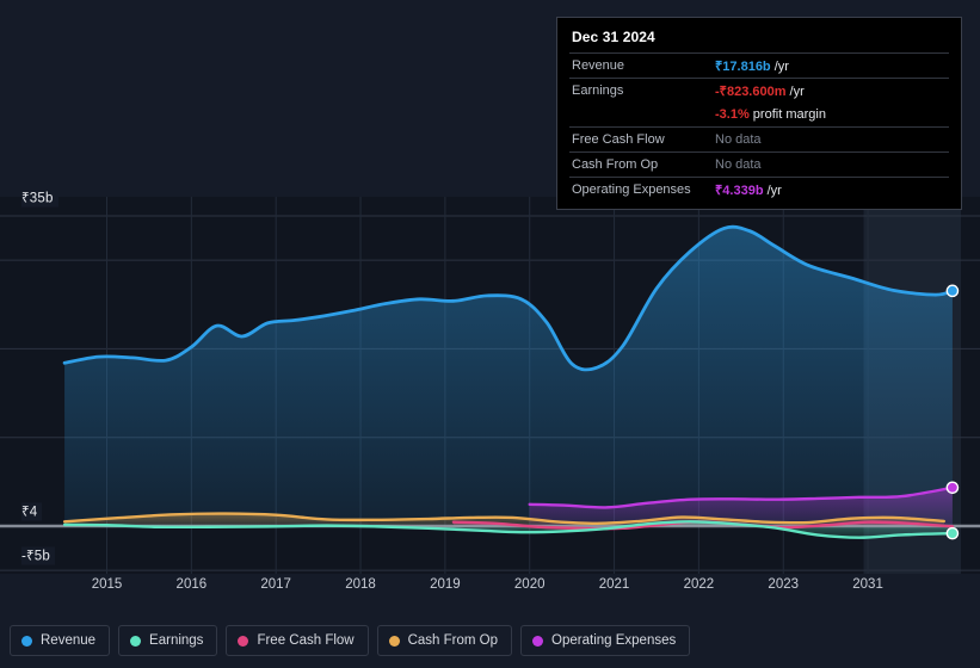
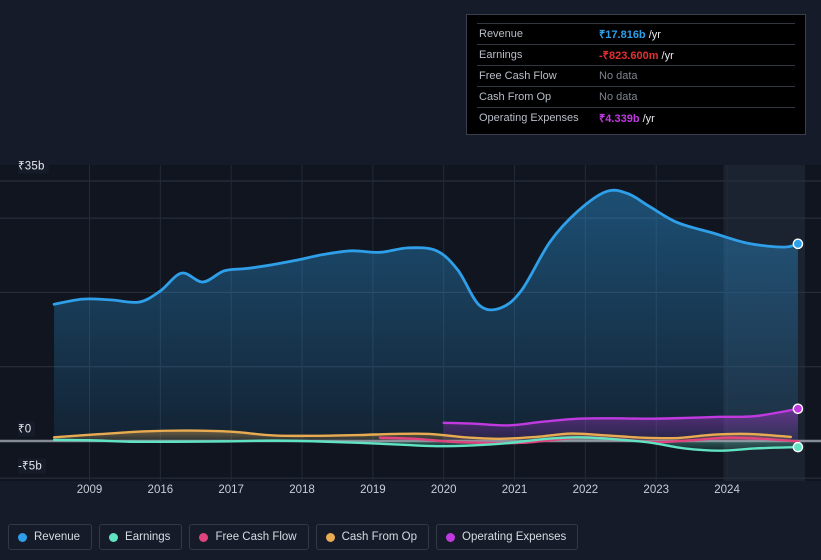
  ₹35b
- ₹4
+ ₹0
  -₹5b
- 2015
+ 2009
  2016
  2017
  2018
  2019
  2020
  2021
  2022
  2023
- 2031
+ 2024
- Dec 31 2024
  Revenue
  ₹17.816b /yr
  Earnings
  -₹823.600m /yr
- -3.1% profit margin
  Free Cash Flow
  No data
  Cash From Op
  No data
  Operating Expenses
  ₹4.339b /yr
  Revenue
  Earnings
  Free Cash Flow
  Cash From Op
  Operating Expenses
